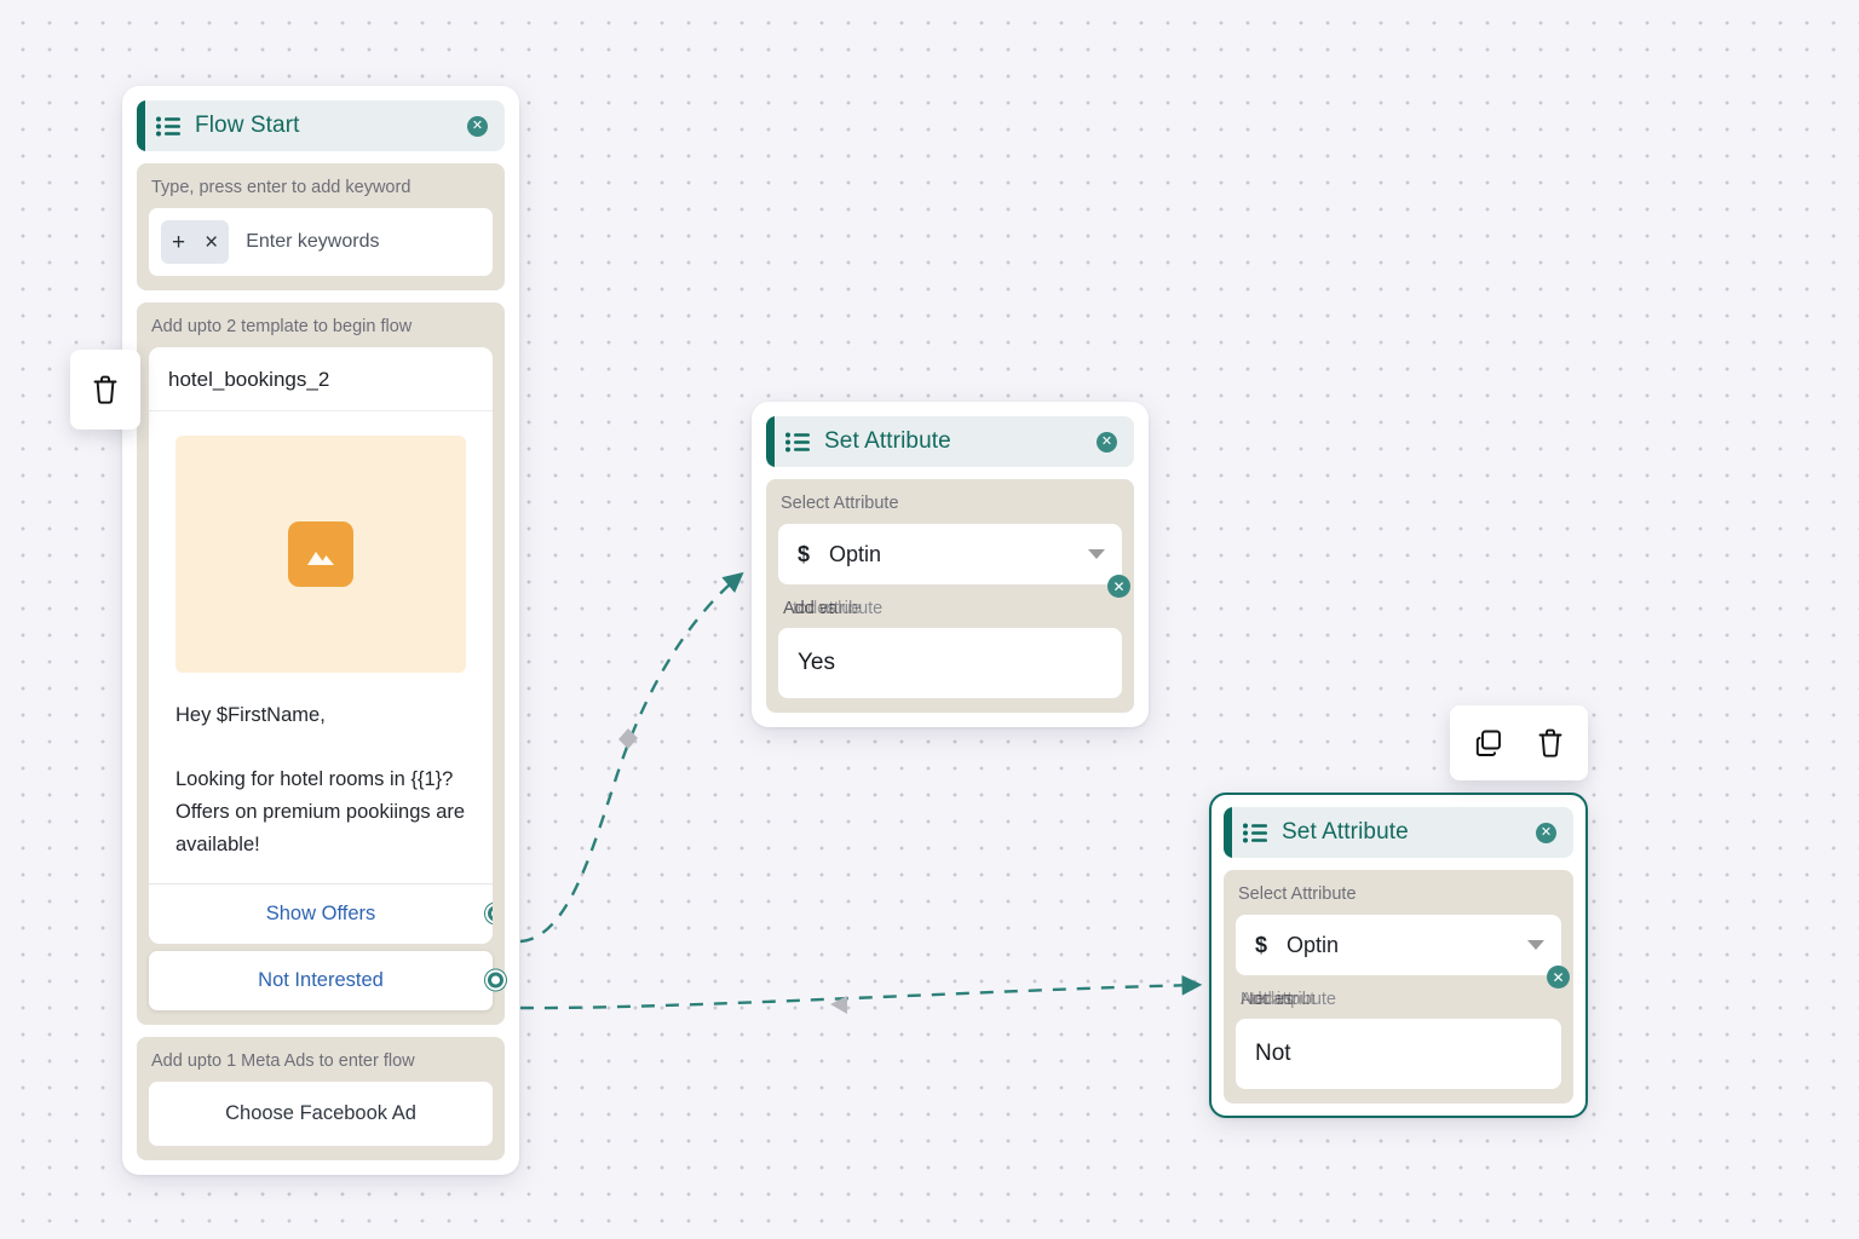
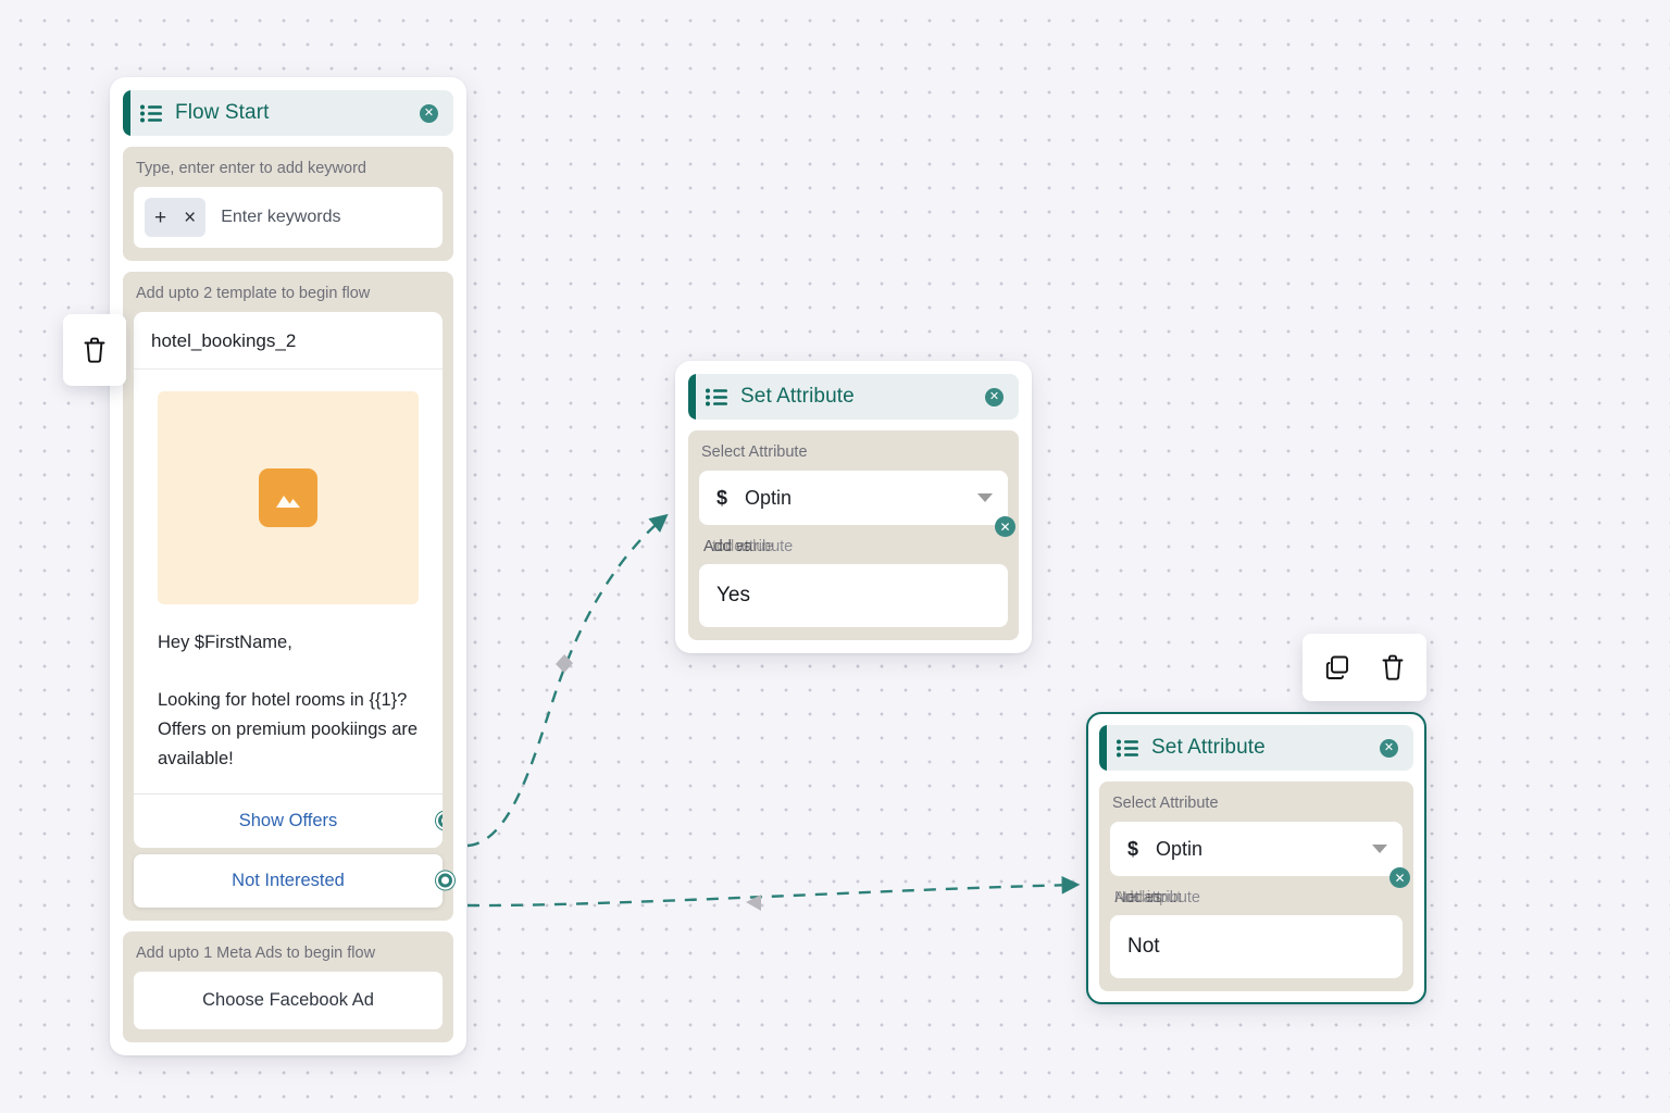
  Flow Start
  ✕
- Type, press enter to add keyword
+ Type, enter enter to add keyword
  +
  ×
  Enter keywords
  Add upto 2 template to begin flow
  hotel_bookings_2
  Hey $FirstName,
  Looking for hotel rooms in {{1}? Offers on premium pookiings are available!
  Show Offers
  Not Interested
- Add upto 1 Meta Ads to enter flow
+ Add upto 1 Meta Ads to begin flow
  Choose Facebook Ad
  Set Attribute
  ✕
  Select Attribute
  $
  Optin
  Add attribute
  Add value
  todes
  ✕
  Yes
  Set Attribute
  ✕
  Select Attribute
  $
  Optin
  Not attribute
  Add input
  tedes
  ✕
  Not
